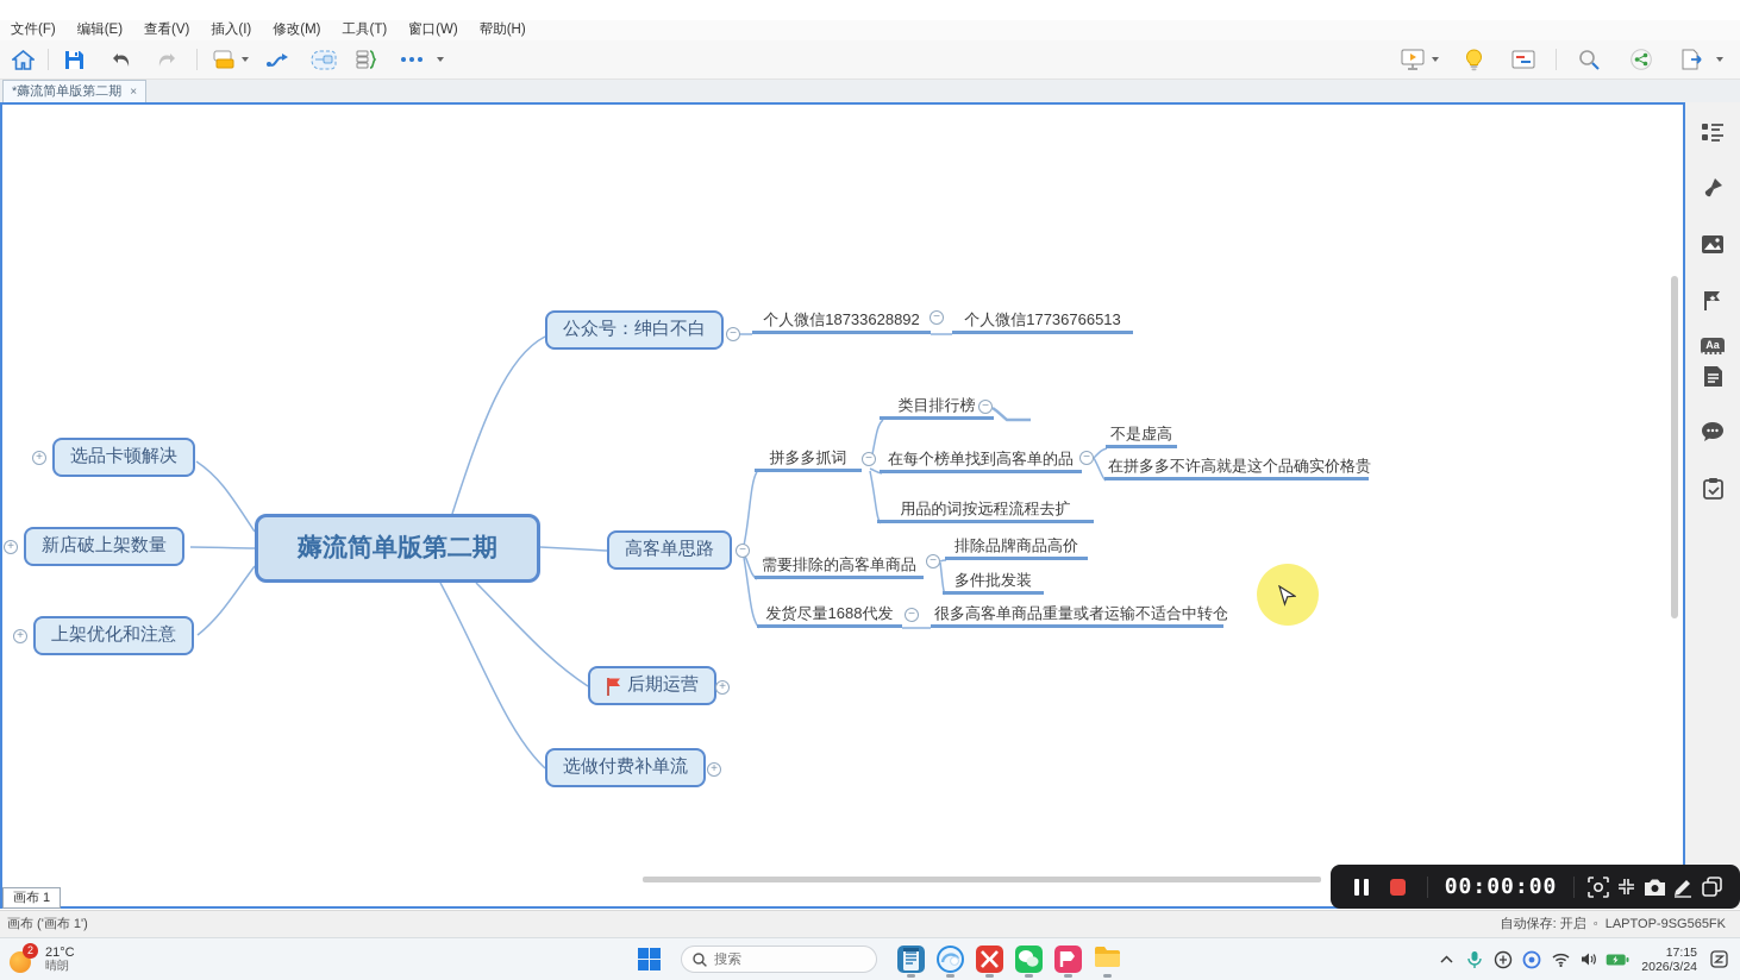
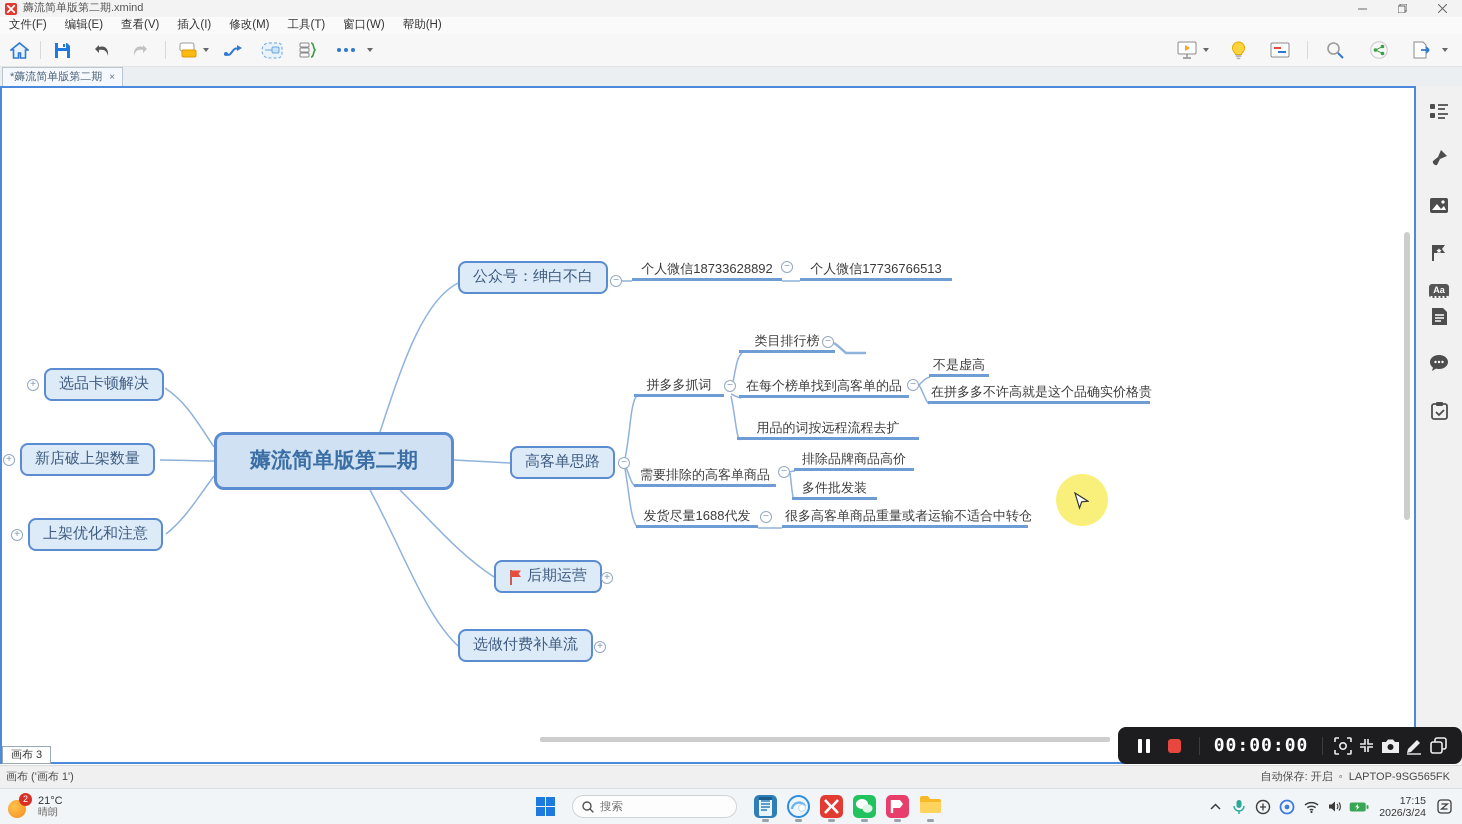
+ 薅流简单版第二期.xmind
  文件(F)
  编辑(E)
  查看(V)
  插入(I)
  修改(M)
  工具(T)
  窗口(W)
  帮助(H)
  *薅流简单版第二期
  ×
  薅流简单版第二期
  选品卡顿解决
  新店破上架数量
  上架优化和注意
  公众号：绅白不白
  高客单思路
  后期运营
  选做付费补单流
  个人微信18733628892
  个人微信17736766513
  拼多多抓词
  类目排行榜
  在每个榜单找到高客单的品
  用品的词按远程流程去扩
  不是虚高
  在拼多多不许高就是这个品确实价格贵
  需要排除的高客单商品
  排除品牌商品高价
  多件批发装
  发货尽量1688代发
  很多高客单商品重量或者运输不适合中转仓
  +
  +
  +
  −
  −
  −
  −
  −
  −
  −
  −
  +
  +
  Aa
- 画布 1
+ 画布 3
  画布 ('画布 1')
  自动保存: 开启
  ◦
  LAPTOP-9SG565FK
  00:00:00
  2
  21°C
  晴朗
  搜索
  17:15
  2026/3/24
